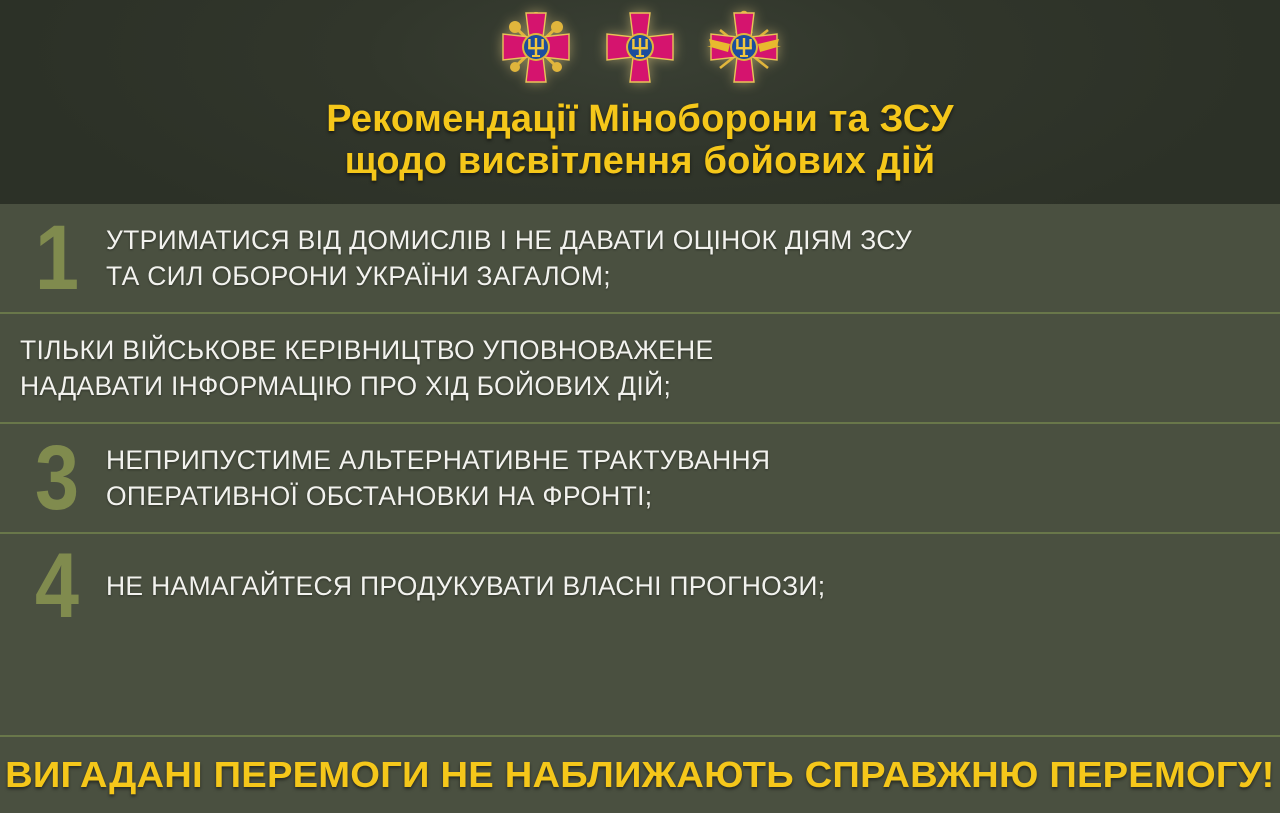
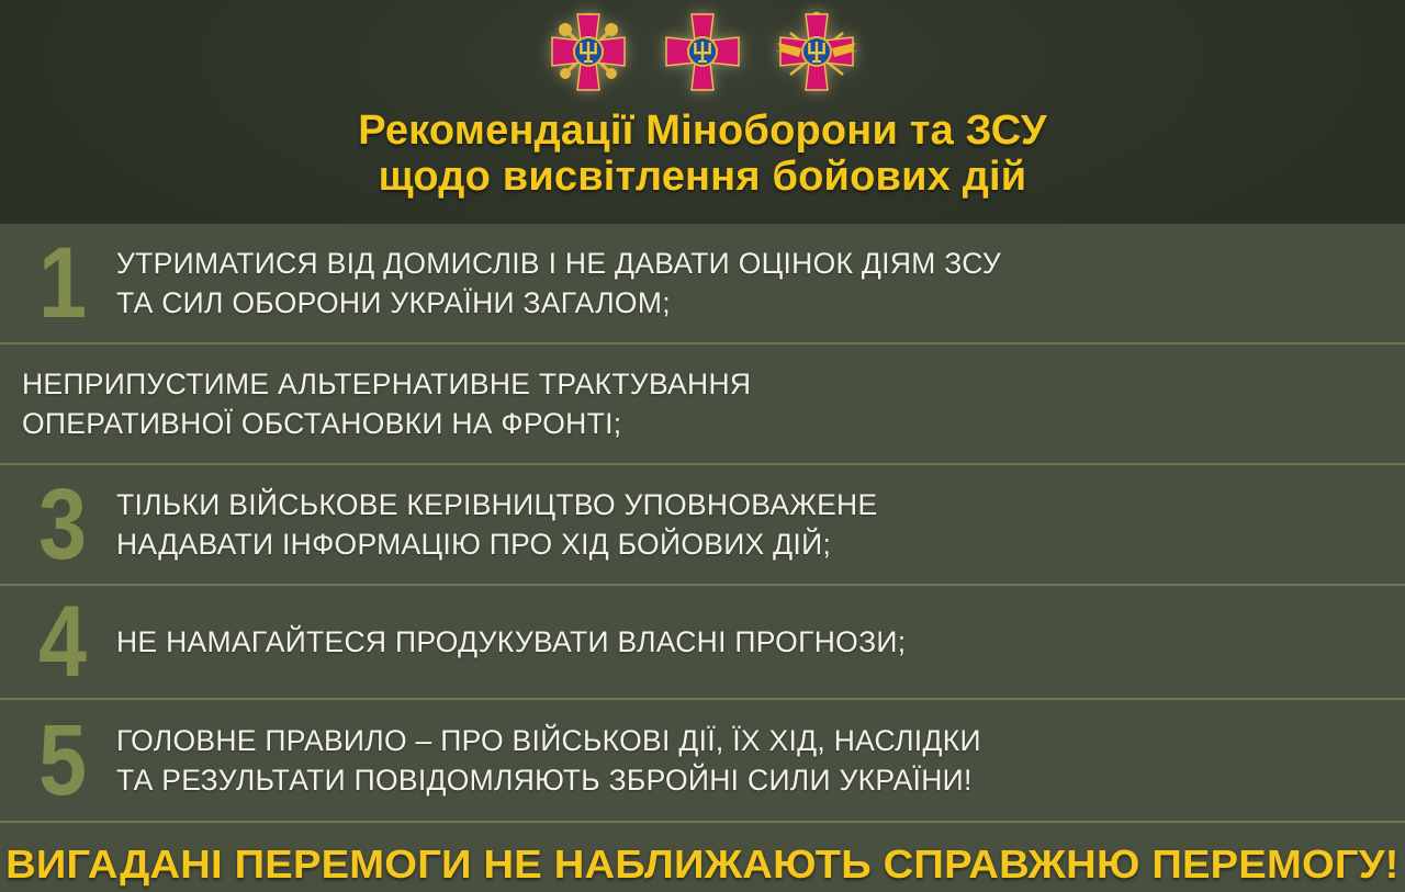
  Рекомендації Міноборони та ЗСУ
  щодо висвітлення бойових дій
  1
  УТРИМАТИСЯ ВІД ДОМИСЛІВ І НЕ ДАВАТИ ОЦІНОК ДІЯМ ЗСУ
  ТА СИЛ ОБОРОНИ УКРАЇНИ ЗАГАЛОМ;
- ТІЛЬКИ ВІЙСЬКОВЕ КЕРІВНИЦТВО УПОВНОВАЖЕНЕ
+ НЕПРИПУСТИМЕ АЛЬТЕРНАТИВНЕ ТРАКТУВАННЯ
- НАДАВАТИ ІНФОРМАЦІЮ ПРО ХІД БОЙОВИХ ДІЙ;
+ ОПЕРАТИВНОЇ ОБСТАНОВКИ НА ФРОНТІ;
  3
- НЕПРИПУСТИМЕ АЛЬТЕРНАТИВНЕ ТРАКТУВАННЯ
+ ТІЛЬКИ ВІЙСЬКОВЕ КЕРІВНИЦТВО УПОВНОВАЖЕНЕ
- ОПЕРАТИВНОЇ ОБСТАНОВКИ НА ФРОНТІ;
+ НАДАВАТИ ІНФОРМАЦІЮ ПРО ХІД БОЙОВИХ ДІЙ;
  4
  НЕ НАМАГАЙТЕСЯ ПРОДУКУВАТИ ВЛАСНІ ПРОГНОЗИ;
+ 5
+ ГОЛОВНЕ ПРАВИЛО – ПРО ВІЙСЬКОВІ ДІЇ, ЇХ ХІД, НАСЛІДКИ
+ ТА РЕЗУЛЬТАТИ ПОВІДОМЛЯЮТЬ ЗБРОЙНІ СИЛИ УКРАЇНИ!
  ВИГАДАНІ ПЕРЕМОГИ НЕ НАБЛИЖАЮТЬ СПРАВЖНЮ ПЕРЕМОГУ!
